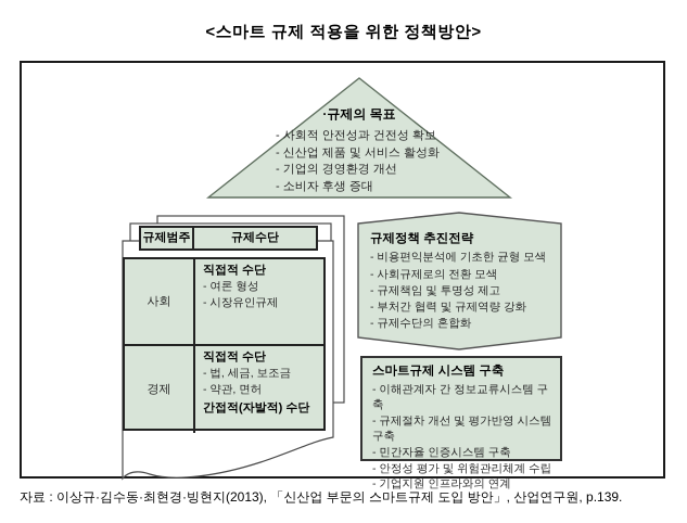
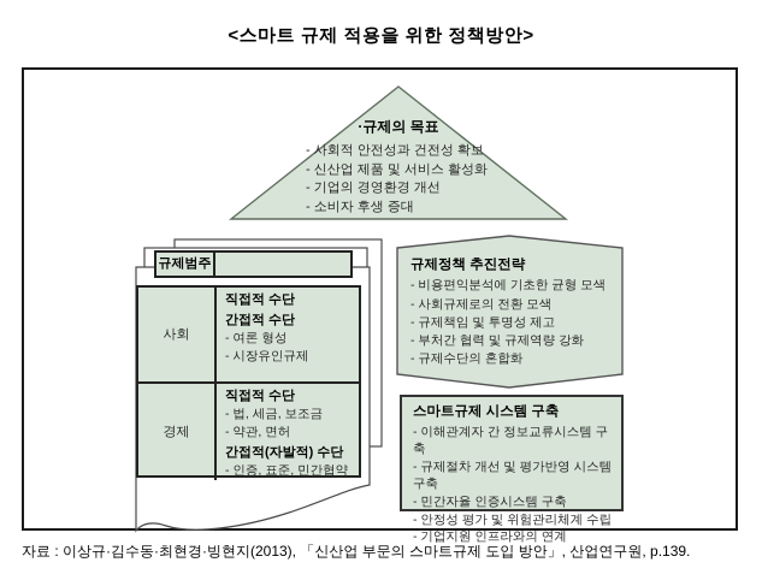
  <스마트 규제 적용을 위한 정책방안>
  ·규제의 목표
  - 사회적 안전성과 건전성 확보
  - 신산업 제품 및 서비스 활성화
  - 기업의 경영환경 개선
  - 소비자 후생 증대
  규제범주
- 규제수단
  사회
  직접적 수단
+ 간접적 수단
  - 여론 형성
  - 시장유인규제
  경제
  직접적 수단
  - 법, 세금, 보조금
  - 약관, 면허
  간접적(자발적) 수단
+ - 인증, 표준, 민간협약
  규제정책 추진전략
  - 비용편익분석에 기초한 균형 모색
  - 사회규제로의 전환 모색
  - 규제책임 및 투명성 제고
  - 부처간 협력 및 규제역량 강화
  - 규제수단의 혼합화
  스마트규제 시스템 구축
  - 이해관계자 간 정보교류시스템 구축
  - 규제절차 개선 및 평가반영 시스템 구축
  - 민간자율 인증시스템 구축
  - 안정성 평가 및 위험관리체계 수립
  - 기업지원 인프라와의 연계
  자료 : 이상규·김수동·최현경·빙현지(2013), 「신산업 부문의 스마트규제 도입 방안」, 산업연구원, p.139.
